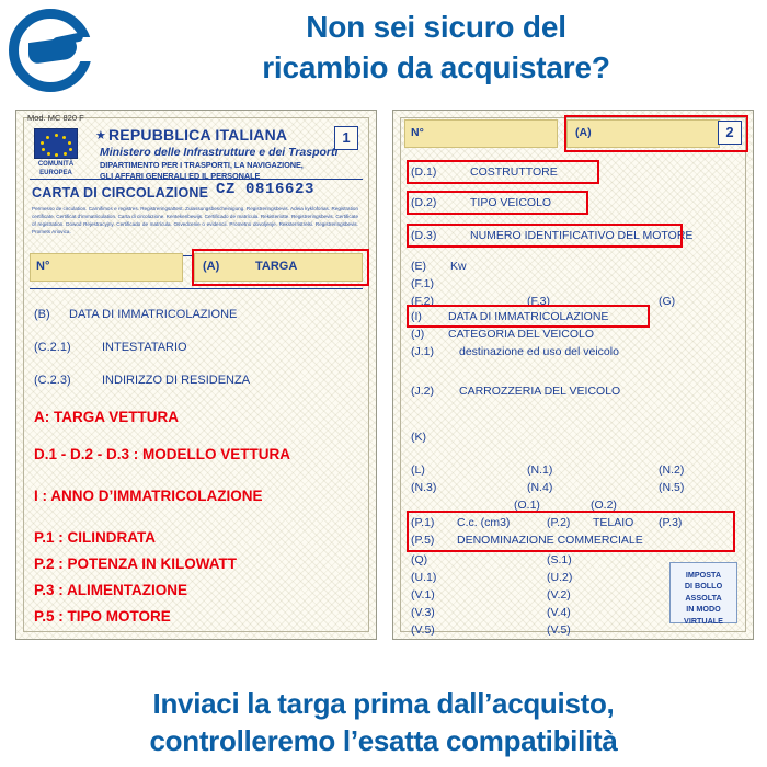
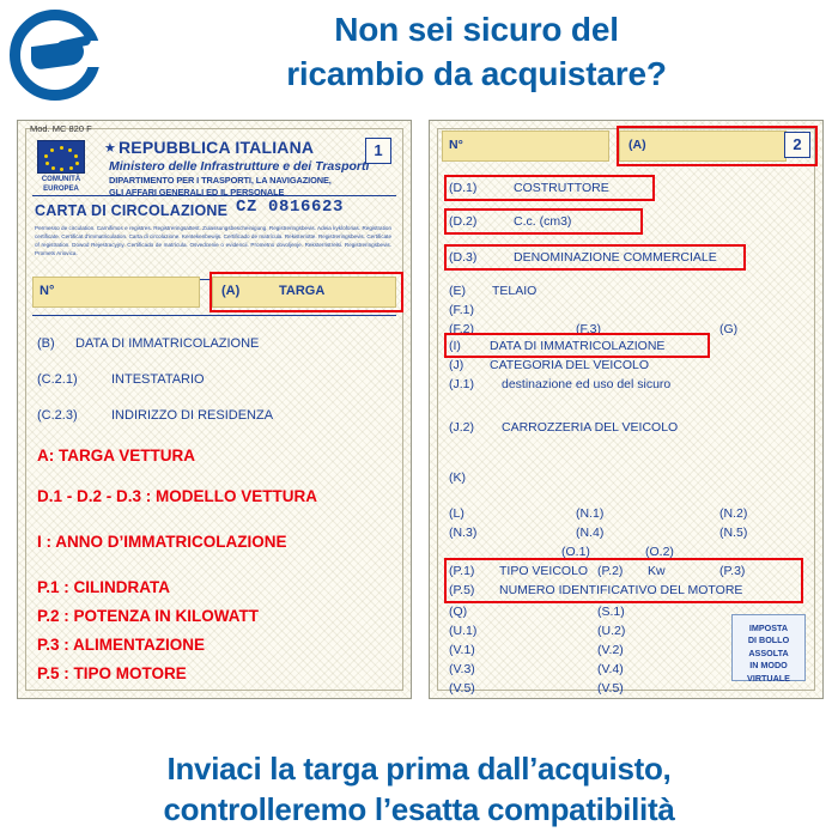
  Non sei sicuro del
  ricambio da acquistare?
  Mod. MC 820 F
  ★
  REPUBBLICA ITALIANA
  Ministero delle Infrastrutture e dei Trasporti
  DIPARTIMENTO PER I TRASPORTI, LA NAVIGAZIONE,
  GLI AFFARI GENERALI ED IL PERSONALE
  1
  CARTA DI CIRCOLAZIONE
  CZ 0816623
  N°
  (A)
  TARGA
  (B)
  DATA DI IMMATRICOLAZIONE
  (C.2.1)
  INTESTATARIO
  (C.2.3)
  INDIRIZZO DI RESIDENZA
  A: TARGA VETTURA
  D.1 - D.2 - D.3 : MODELLO VETTURA
  I : ANNO D’IMMATRICOLAZIONE
  P.1 : CILINDRATA
  P.2 : POTENZA IN KILOWATT
  P.3 : ALIMENTAZIONE
  P.5 : TIPO MOTORE
  N°
  (A)
  2
  (D.1)
  COSTRUTTORE
  (D.2)
- TIPO VEICOLO
+ C.c. (cm3)
  (D.3)
- NUMERO IDENTIFICATIVO DEL MOTORE
+ DENOMINAZIONE COMMERCIALE
  (E)
- Kw
+ TELAIO
  (F.1)
  (F.2)
  (F.3)
  (G)
  (I)
  DATA DI IMMATRICOLAZIONE
  (J)
  CATEGORIA DEL VEICOLO
  (J.1)
- destinazione ed uso del veicolo
+ destinazione ed uso del sicuro
  (J.2)
  CARROZZERIA DEL VEICOLO
  (K)
  (L)
  (N.1)
  (N.2)
  (N.3)
  (N.4)
  (N.5)
  (O.1)
  (O.2)
  (P.1)
- C.c. (cm3)
+ TIPO VEICOLO
  (P.2)
- TELAIO
+ Kw
  (P.3)
  (P.5)
- DENOMINAZIONE COMMERCIALE
+ NUMERO IDENTIFICATIVO DEL MOTORE
  (Q)
  (S.1)
  (U.1)
  (U.2)
  (V.1)
  (V.2)
  (V.3)
  (V.4)
  (V.5)
  (V.5)
  IMPOSTA
  DI BOLLO
  ASSOLTA
  IN MODO
  VIRTUALE
  Inviaci la targa prima dall’acquisto,
  controlleremo l’esatta compatibilità
